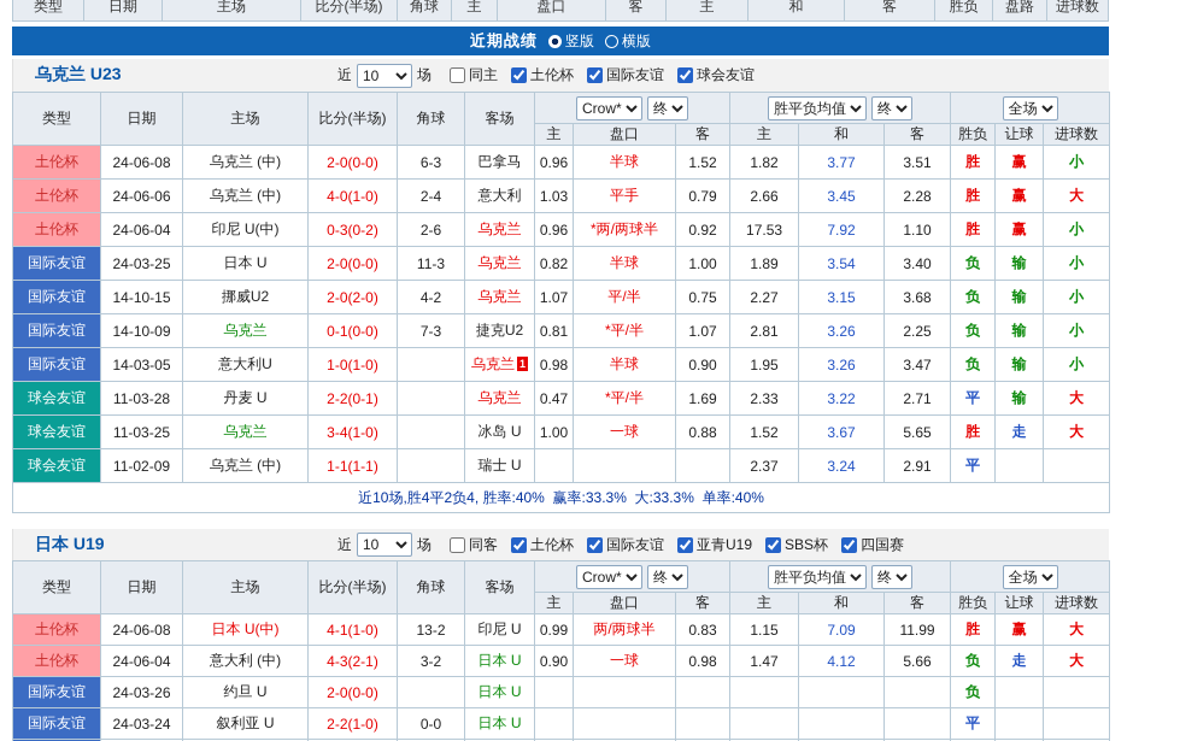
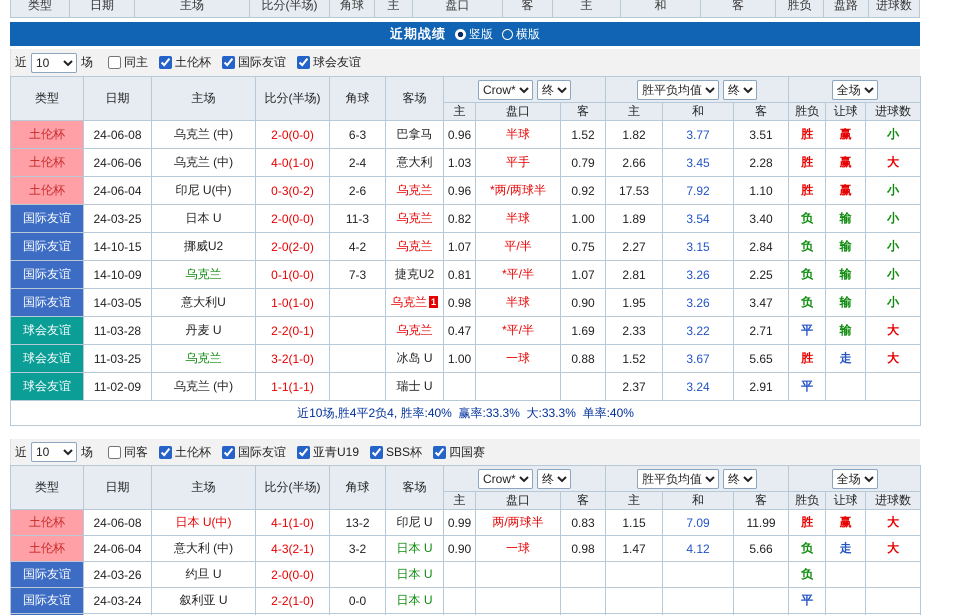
  类型
  日期
  主场
  比分(半场)
  角球
  主
  盘口
  客
  主
  和
  客
  胜负
  盘路
  进球数
  近期战绩
  竖版
  横版
- 乌克兰 U23
  近
  10
  场
  同主
  土伦杯
  国际友谊
  球会友谊
  类型	日期	主场	比分(半场)	角球	客场	Crow* 终	胜平负均值 终	全场
  主	盘口	客	主	和	客	胜负	让球	进球数
  土伦杯	24-06-08	乌克兰 (中)	2-0(0-0)	6-3	巴拿马	0.96	半球	1.52	1.82	3.77	3.51	胜	赢	小
  土伦杯	24-06-06	乌克兰 (中)	4-0(1-0)	2-4	意大利	1.03	平手	0.79	2.66	3.45	2.28	胜	赢	大
  土伦杯	24-06-04	印尼 U(中)	0-3(0-2)	2-6	乌克兰	0.96	*两/两球半	0.92	17.53	7.92	1.10	胜	赢	小
  国际友谊	24-03-25	日本 U	2-0(0-0)	11-3	乌克兰	0.82	半球	1.00	1.89	3.54	3.40	负	输	小
- 国际友谊	14-10-15	挪威U2	2-0(2-0)	4-2	乌克兰	1.07	平/半	0.75	2.27	3.15	3.68	负	输	小
+ 国际友谊	14-10-15	挪威U2	2-0(2-0)	4-2	乌克兰	1.07	平/半	0.75	2.27	3.15	2.84	负	输	小
  国际友谊	14-10-09	乌克兰	0-1(0-0)	7-3	捷克U2	0.81	*平/半	1.07	2.81	3.26	2.25	负	输	小
  国际友谊	14-03-05	意大利U	1-0(1-0)		乌克兰 1	0.98	半球	0.90	1.95	3.26	3.47	负	输	小
  球会友谊	11-03-28	丹麦 U	2-2(0-1)		乌克兰	0.47	*平/半	1.69	2.33	3.22	2.71	平	输	大
- 球会友谊	11-03-25	乌克兰	3-4(1-0)		冰岛 U	1.00	一球	0.88	1.52	3.67	5.65	胜	走	大
+ 球会友谊	11-03-25	乌克兰	3-2(1-0)		冰岛 U	1.00	一球	0.88	1.52	3.67	5.65	胜	走	大
  球会友谊	11-02-09	乌克兰 (中)	1-1(1-1)		瑞士 U				2.37	3.24	2.91	平
  近10场,胜4平2负4, 胜率:40% 赢率:33.3% 大:33.3% 单率:40%
- 日本 U19
  近
  10
  场
  同客
  土伦杯
  国际友谊
  亚青U19
  SBS杯
  四国赛
  类型	日期	主场	比分(半场)	角球	客场	Crow* 终	胜平负均值 终	全场
  主	盘口	客	主	和	客	胜负	让球	进球数
  土伦杯	24-06-08	日本 U(中)	4-1(1-0)	13-2	印尼 U	0.99	两/两球半	0.83	1.15	7.09	11.99	胜	赢	大
  土伦杯	24-06-04	意大利 (中)	4-3(2-1)	3-2	日本 U	0.90	一球	0.98	1.47	4.12	5.66	负	走	大
  国际友谊	24-03-26	约旦 U	2-0(0-0)		日本 U							负
  国际友谊	24-03-24	叙利亚 U	2-2(1-0)	0-0	日本 U							平
